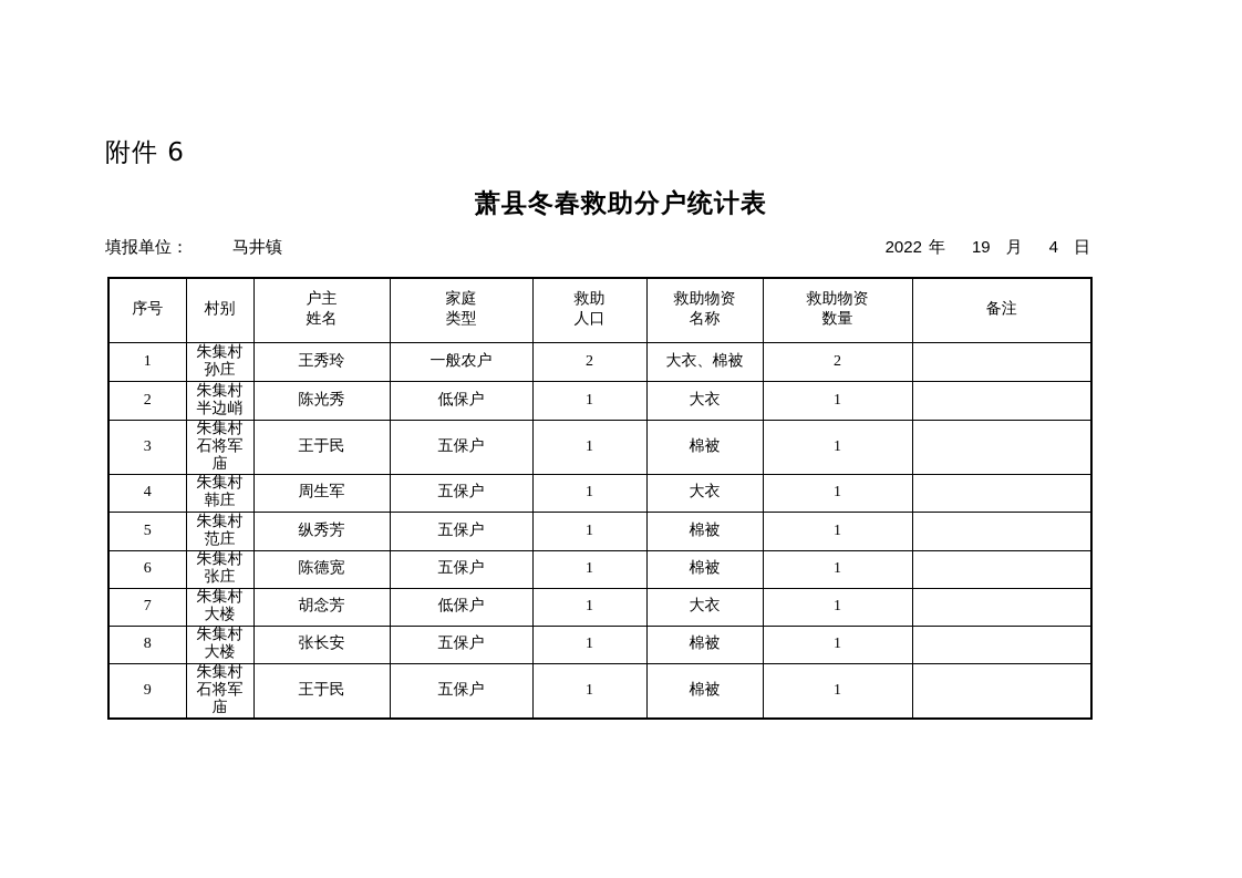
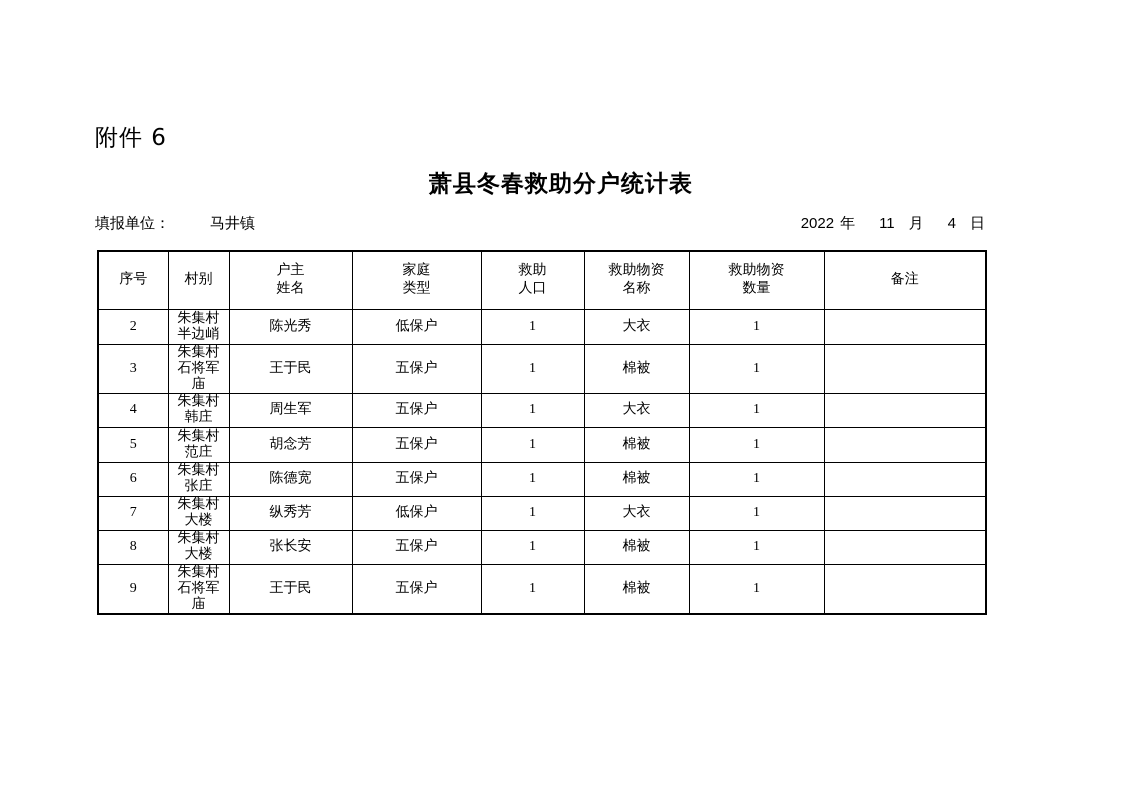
  附件 6
  萧县冬春救助分户统计表
  填报单位：
  马井镇
  2022
  年
- 19
+ 11
  月
  4
  日
  序号	村别	户主 姓名	家庭 类型	救助 人口	救助物资 名称	救助物资 数量	备注
- 1	朱集村 孙庄	王秀玲	一般农户	2	大衣、棉被	2
  2	朱集村 半边峭	陈光秀	低保户	1	大衣	1
  3	朱集村 石将军 庙	王于民	五保户	1	棉被	1
  4	朱集村 韩庄	周生军	五保户	1	大衣	1
- 5	朱集村 范庄	纵秀芳	五保户	1	棉被	1
+ 5	朱集村 范庄	胡念芳	五保户	1	棉被	1
  6	朱集村 张庄	陈德宽	五保户	1	棉被	1
- 7	朱集村 大楼	胡念芳	低保户	1	大衣	1
+ 7	朱集村 大楼	纵秀芳	低保户	1	大衣	1
  8	朱集村 大楼	张长安	五保户	1	棉被	1
  9	朱集村 石将军 庙	王于民	五保户	1	棉被	1
